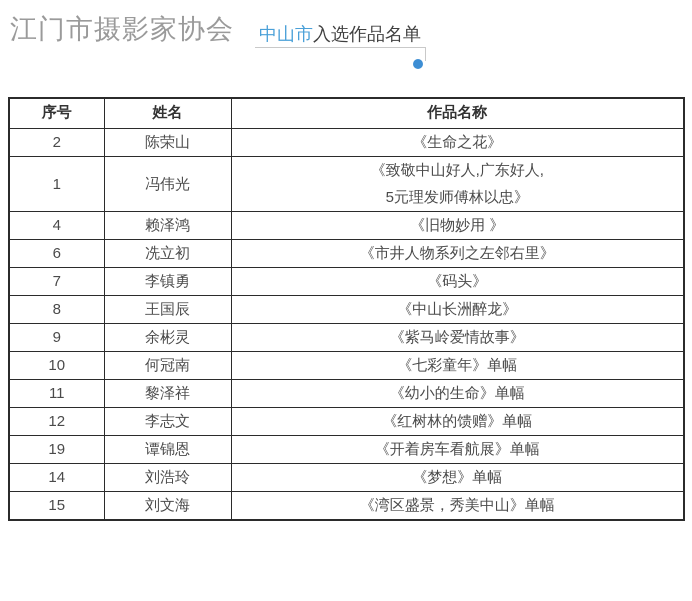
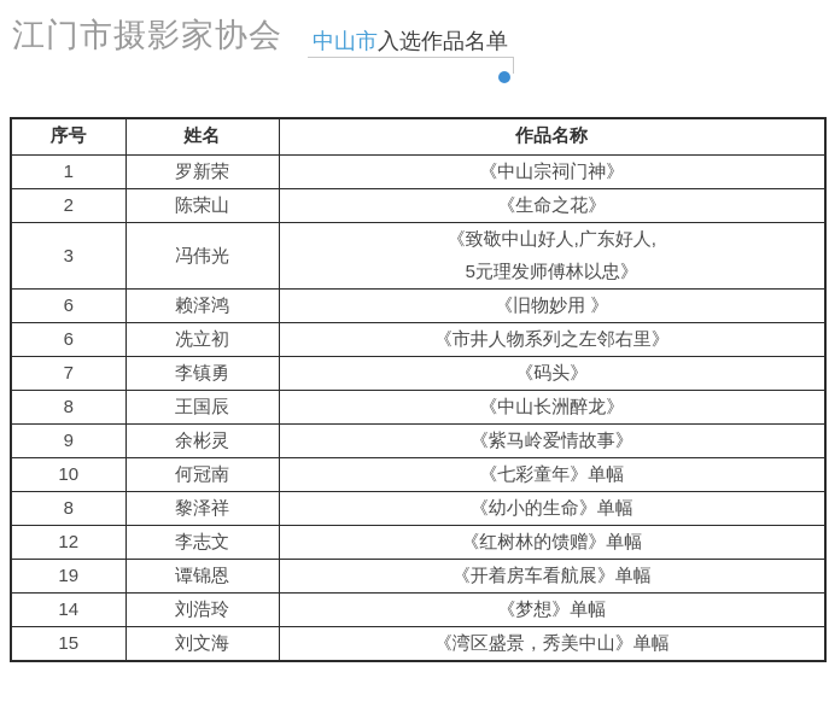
  江门市摄影家协会
  中山市入选作品名单
  序号	姓名	作品名称
+ 1	罗新荣	《中山宗祠门神》
  2	陈荣山	《生命之花》
- 1	冯伟光	《致敬中山好人,广东好人, 5元理发师傅林以忠》
+ 3	冯伟光	《致敬中山好人,广东好人, 5元理发师傅林以忠》
- 4	赖泽鸿	《旧物妙用 》
+ 6	赖泽鸿	《旧物妙用 》
  6	冼立初	《市井人物系列之左邻右里》
  7	李镇勇	《码头》
  8	王国辰	《中山长洲醉龙》
  9	余彬灵	《紫马岭爱情故事》
  10	何冠南	《七彩童年》单幅
- 11	黎泽祥	《幼小的生命》单幅
+ 8	黎泽祥	《幼小的生命》单幅
  12	李志文	《红树林的馈赠》单幅
  19	谭锦恩	《开着房车看航展》单幅
  14	刘浩玲	《梦想》单幅
  15	刘文海	《湾区盛景，秀美中山》单幅
